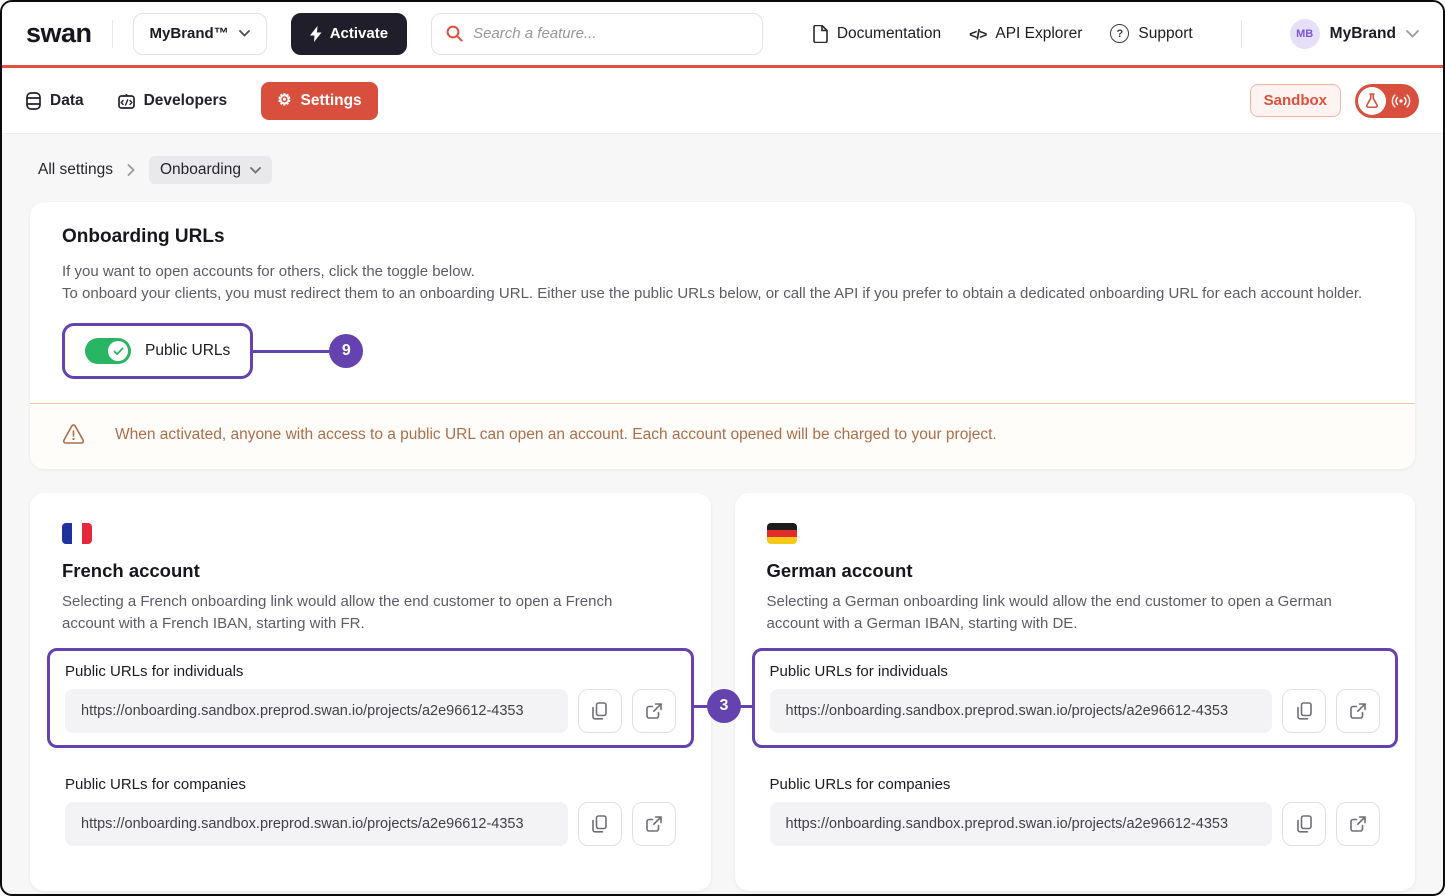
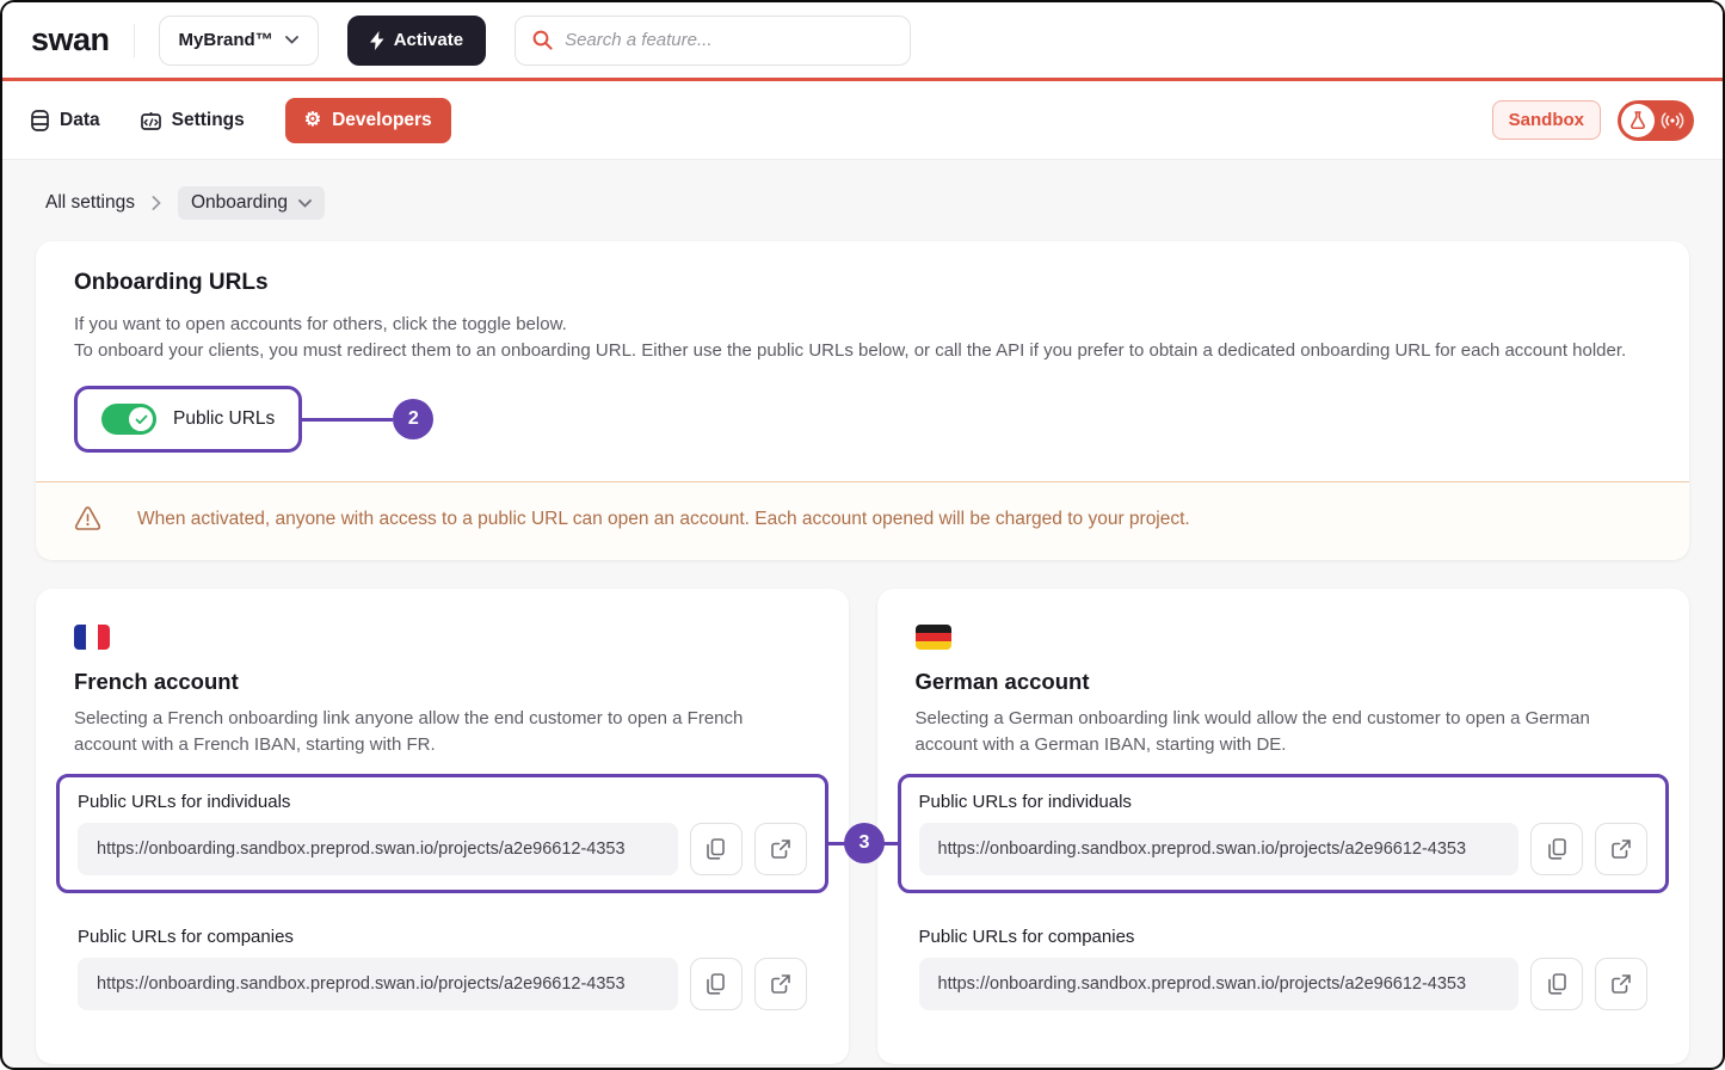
  swan
  MyBrand™
  Activate
  Search a feature...
- Documentation
- </>
- API Explorer
- ?
- Support
- MB
- MyBrand
  Data
- Developers
+ Settings
  ⚙
- Settings
+ Developers
  Sandbox
  All settings
  Onboarding
  Onboarding URLs
  If you want to open accounts for others, click the toggle below.
  To onboard your clients, you must redirect them to an onboarding URL. Either use the public URLs below, or call the API if you prefer to obtain a dedicated onboarding URL for each account holder.
  Public URLs
- 9
+ 2
  When activated, anyone with access to a public URL can open an account. Each account opened will be charged to your project.
  French account
- Selecting a French onboarding link would allow the end customer to open a French account with a French IBAN, starting with FR.
+ Selecting a French onboarding link anyone allow the end customer to open a French account with a French IBAN, starting with FR.
  Public URLs for individuals
  https://onboarding.sandbox.preprod.swan.io/projects/a2e96612-4353
  Public URLs for companies
  https://onboarding.sandbox.preprod.swan.io/projects/a2e96612-4353
  German account
  Selecting a German onboarding link would allow the end customer to open a German account with a German IBAN, starting with DE.
  Public URLs for individuals
  https://onboarding.sandbox.preprod.swan.io/projects/a2e96612-4353
  Public URLs for companies
  https://onboarding.sandbox.preprod.swan.io/projects/a2e96612-4353
  3
